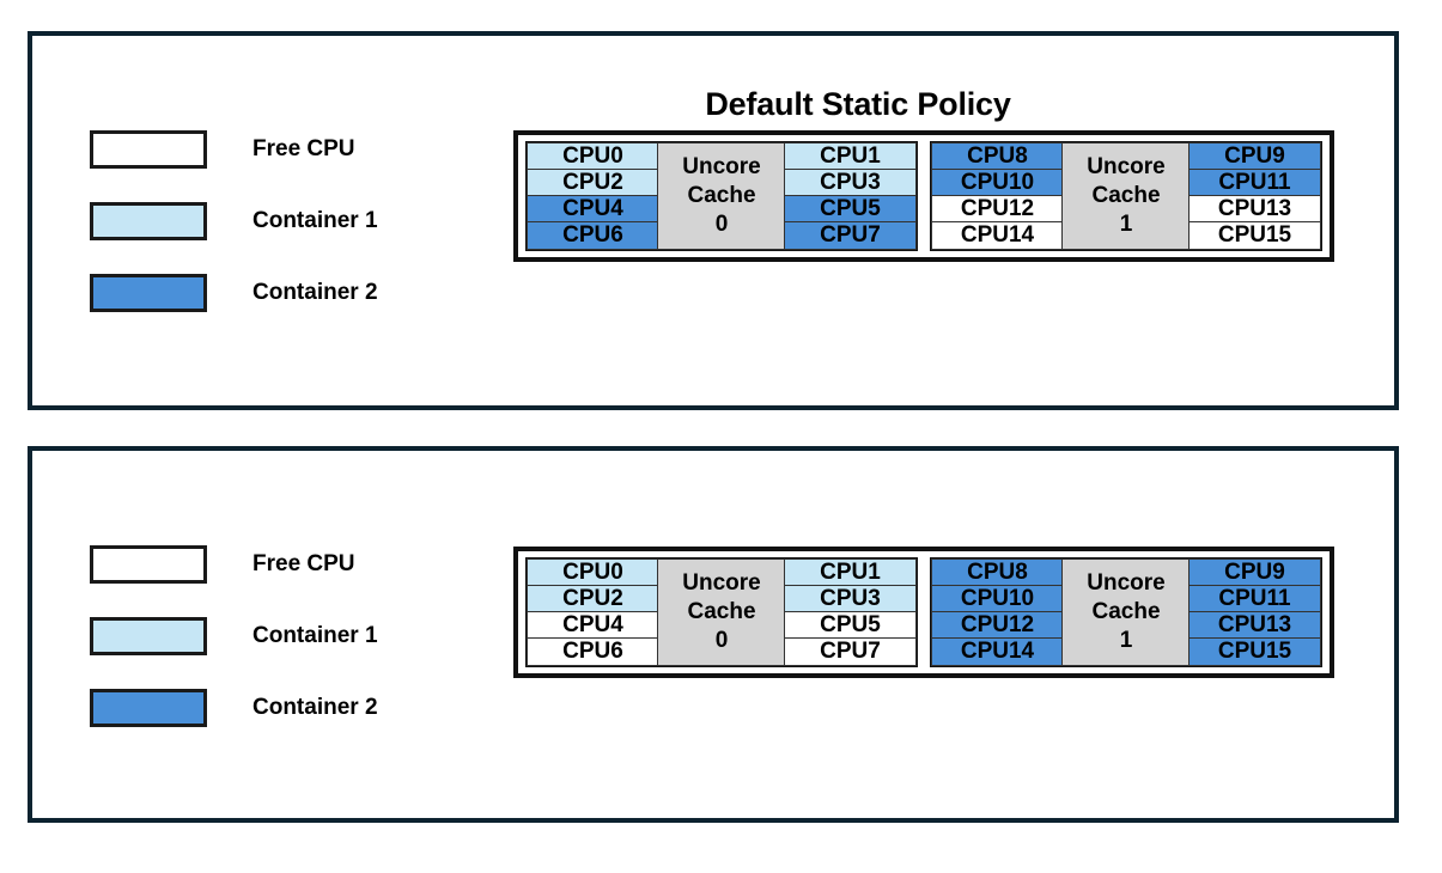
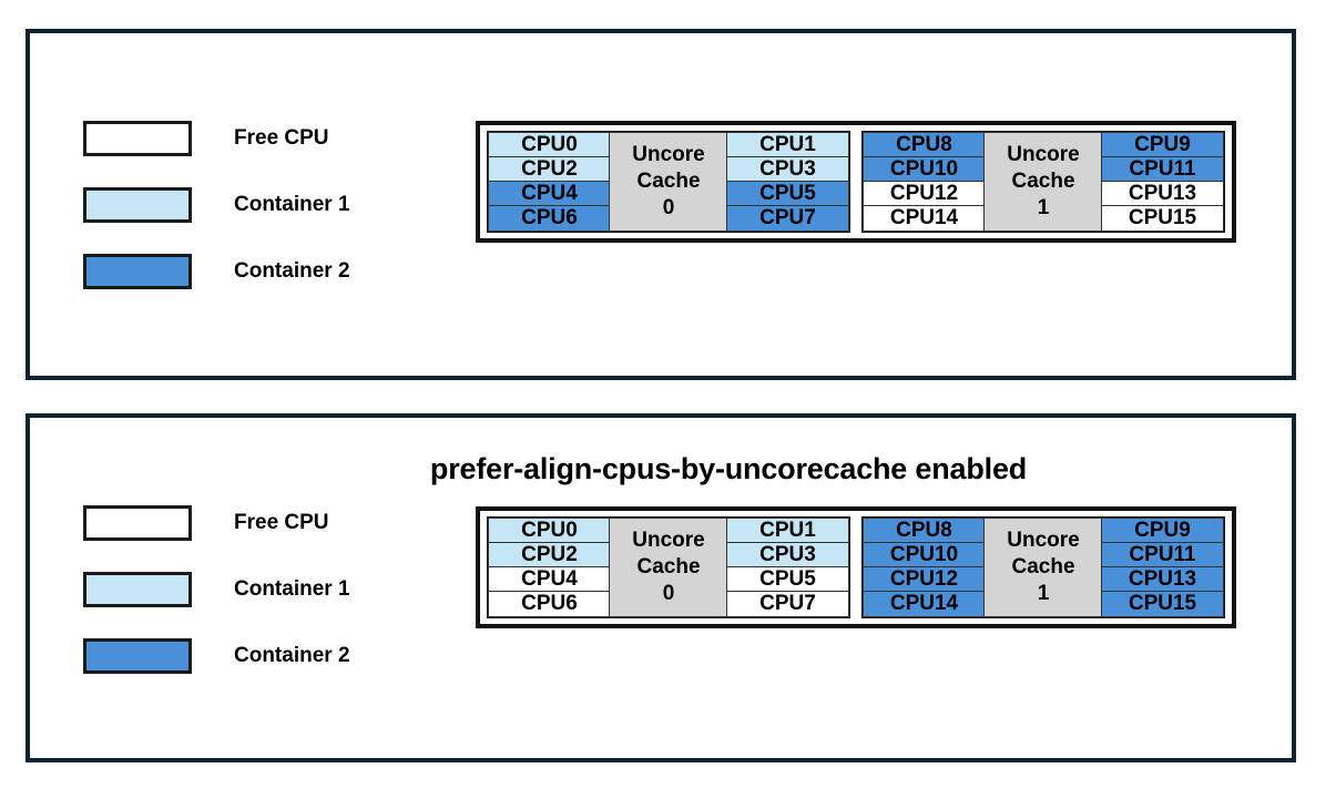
- Default Static Policy
  Free CPU
  Container 1
  Container 2
  CPU0
  CPU2
  CPU4
  CPU6
  Uncore
  Cache
  0
  CPU1
  CPU3
  CPU5
  CPU7
  CPU8
  CPU10
  CPU12
  CPU14
  Uncore
  Cache
  1
  CPU9
  CPU11
  CPU13
  CPU15
+ prefer-align-cpus-by-uncorecache enabled
  Free CPU
  Container 1
  Container 2
  CPU0
  CPU2
  CPU4
  CPU6
  Uncore
  Cache
  0
  CPU1
  CPU3
  CPU5
  CPU7
  CPU8
  CPU10
  CPU12
  CPU14
  Uncore
  Cache
  1
  CPU9
  CPU11
  CPU13
  CPU15
